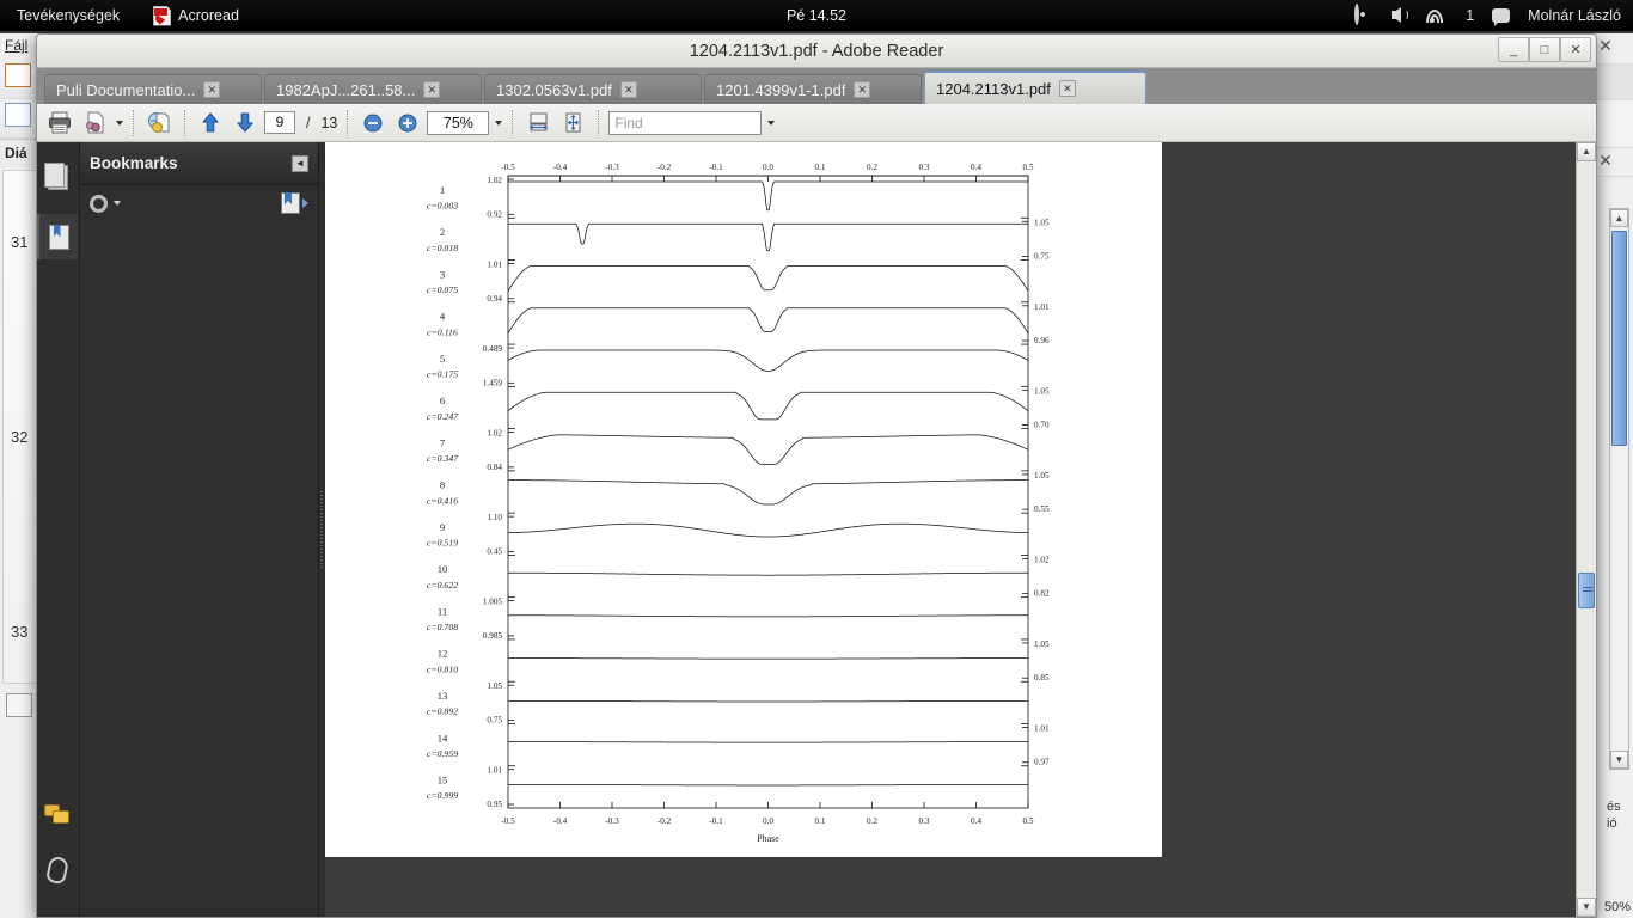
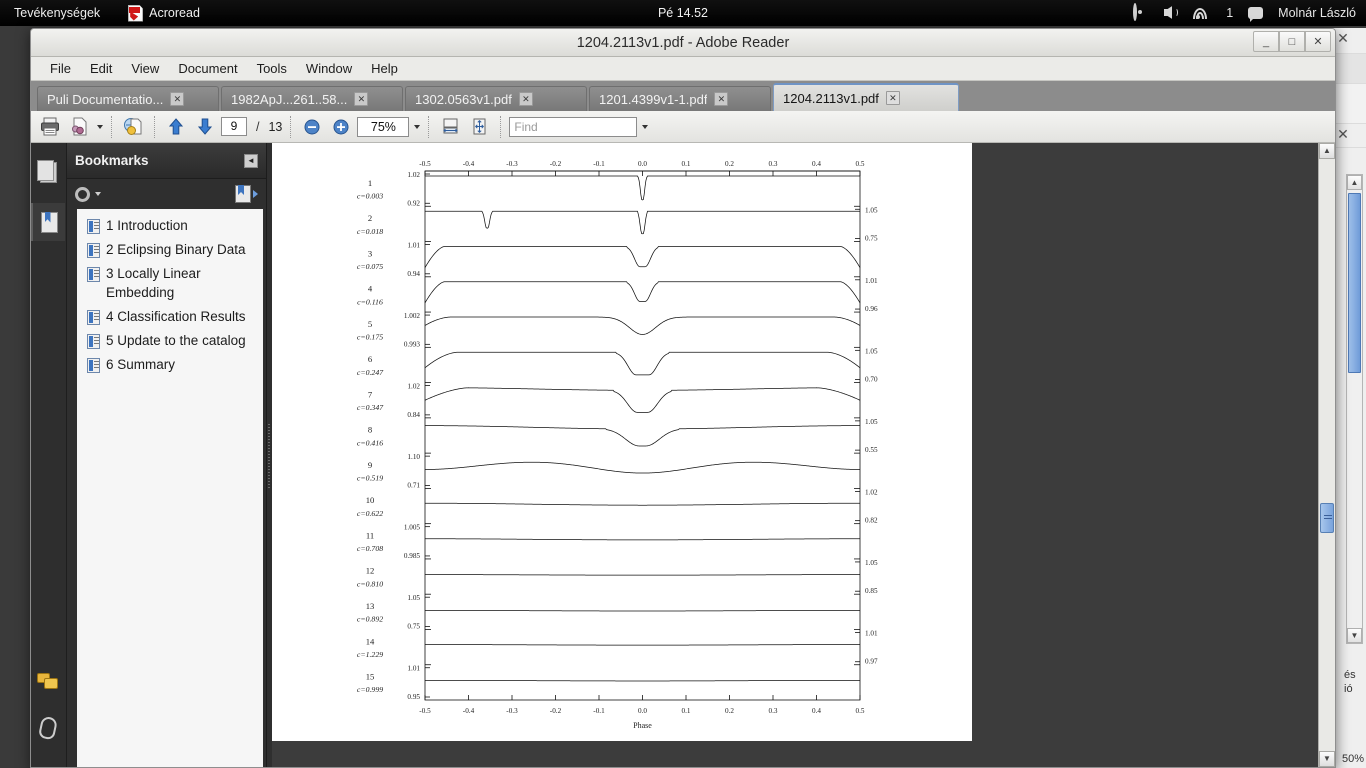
- Fájl
- Diá
- 31
- 32
- 33
  ✕
  ✕
  ▲
  ▼
  és
  ió
  50%
  Tevékenységek
  Acroread
  Pé 14.52
  1
  Molnár László
  1204.2113v1.pdf - Adobe Reader
  _
  □
  ✕
+ File
+ Edit
+ View
+ Document
+ Tools
+ Window
+ Help
  Puli Documentatio...
  ✕
  1982ApJ...261..58...
  ✕
  1302.0563v1.pdf
  ✕
  1201.4399v1-1.pdf
  ✕
  1204.2113v1.pdf
  ✕
  9
  /
  13
  75%
  Find
  Bookmarks
  ◄
+ 1 Introduction
+ 2 Eclipsing Binary Data
+ 3 Locally Linear Embedding
+ 4 Classification Results
+ 5 Update to the catalog
+ 6 Summary
  -0.5
  -0.5
  -0.4
  -0.4
  -0.3
  -0.3
  -0.2
  -0.2
  -0.1
  -0.1
  0.0
  0.0
  0.1
  0.1
  0.2
  0.2
  0.3
  0.3
  0.4
  0.4
  0.5
  0.5
  Phase
  1
  c=0.003
  1.02
  0.92
  2
  c=0.018
  1.05
  0.75
  3
  c=0.075
  1.01
  0.94
  4
  c=0.116
  1.01
  0.96
  5
  c=0.175
- 0.489
+ 1.002
- 1.459
+ 0.993
  6
  c=0.247
  1.05
  0.70
  7
  c=0.347
  1.02
  0.84
  8
  c=0.416
  1.05
  0.55
  9
  c=0.519
  1.10
- 0.45
+ 0.71
  10
  c=0.622
  1.02
  0.82
  11
  c=0.708
  1.005
  0.985
  12
  c=0.810
  1.05
  0.85
  13
  c=0.892
  1.05
  0.75
  14
- c=0.959
+ c=1.229
  1.01
  0.97
  15
  c=0.999
  1.01
  0.95
  ▲
  ▼
